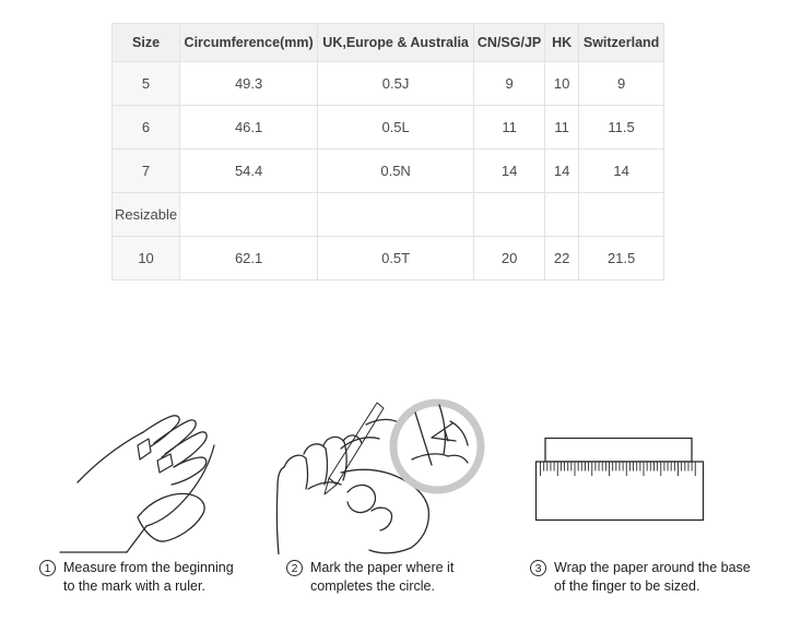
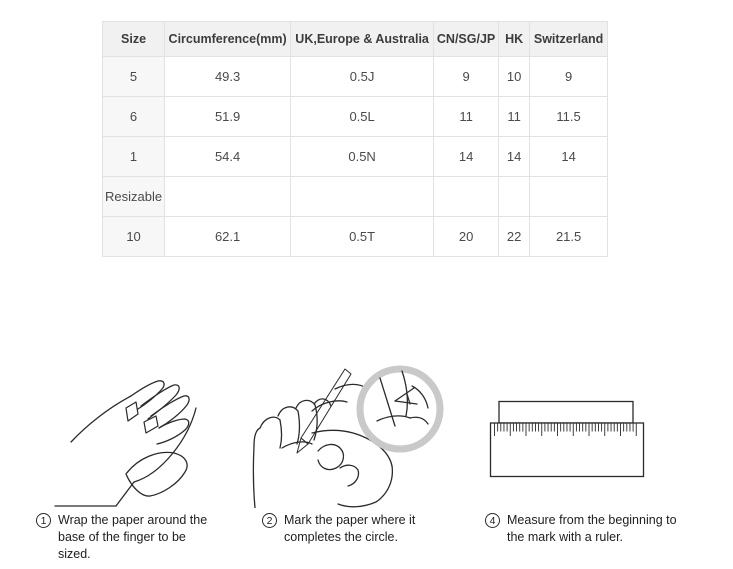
  Size	Circumference(mm)	UK,Europe & Australia	CN/SG/JP	HK	Switzerland
  5	49.3	0.5J	9	10	9
- 6	46.1	0.5L	11	11	11.5
+ 6	51.9	0.5L	11	11	11.5
- 7	54.4	0.5N	14	14	14
+ 1	54.4	0.5N	14	14	14
  Resizable
  10	62.1	0.5T	20	22	21.5
  1
- Measure from the beginning to the mark with a ruler.
+ Wrap the paper around the base of the finger to be sized.
  2
  Mark the paper where it completes the circle.
- 3
+ 4
- Wrap the paper around the base of the finger to be sized.
+ Measure from the beginning to the mark with a ruler.
